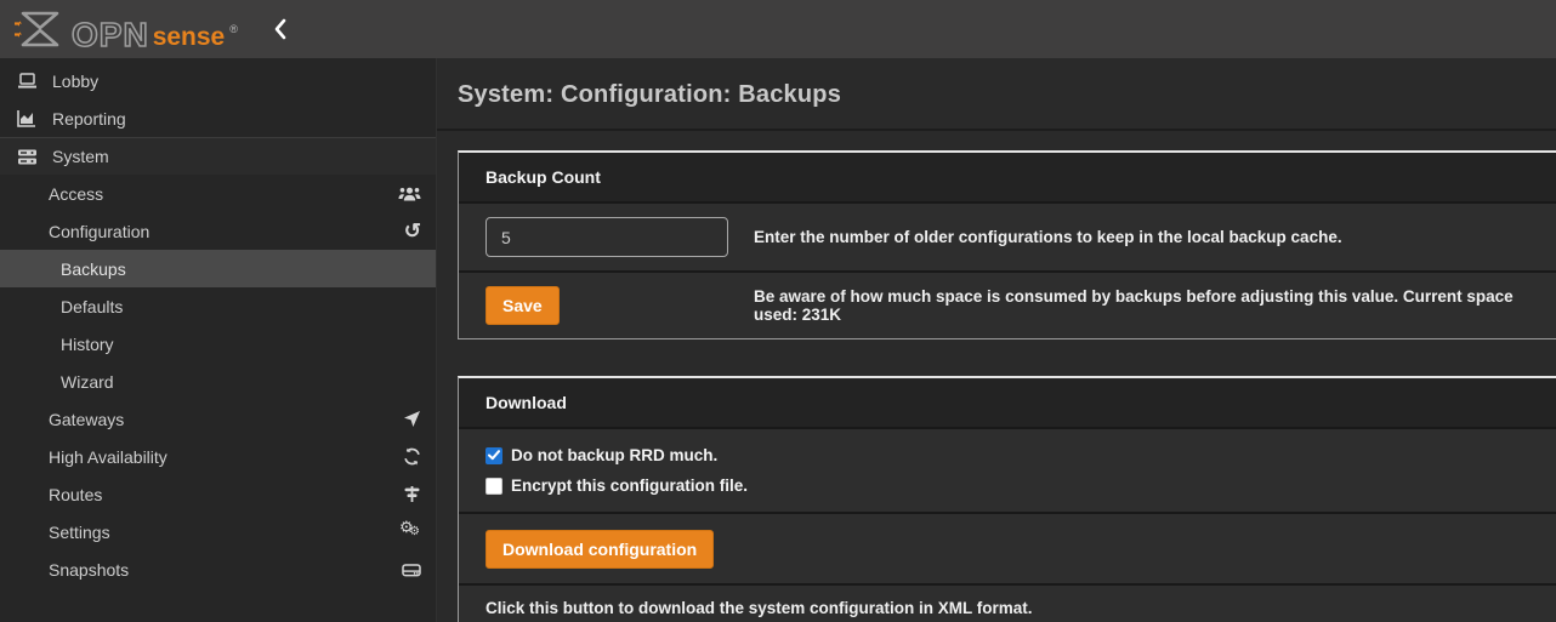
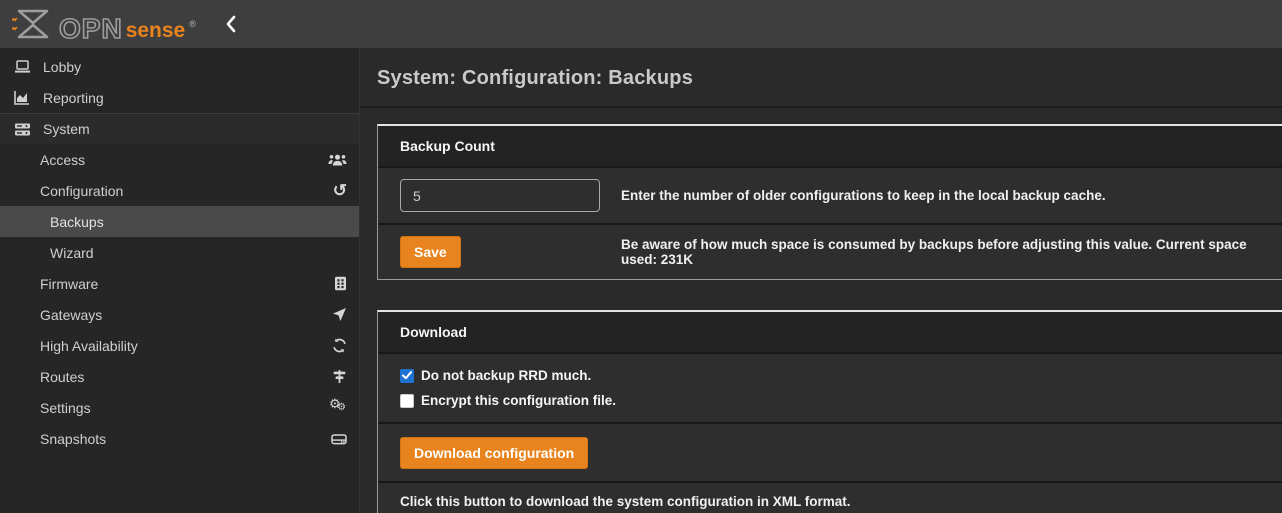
  OPN
  sense
  ®
  Lobby
  Reporting
  System
  Access
  Configuration
  ↺
  Backups
- Defaults
- History
  Wizard
+ Firmware
  Gateways
  High Availability
  Routes
  Settings
  ⚙
  ⚙
  Snapshots
  System: Configuration: Backups
  Backup Count
  5
  Enter the number of older configurations to keep in the local backup cache.
  Save
  Be aware of how much space is consumed by backups before adjusting this value. Current space used: 231K
  Download
  Do not backup RRD much.
  Encrypt this configuration file.
  Download configuration
  Click this button to download the system configuration in XML format.
